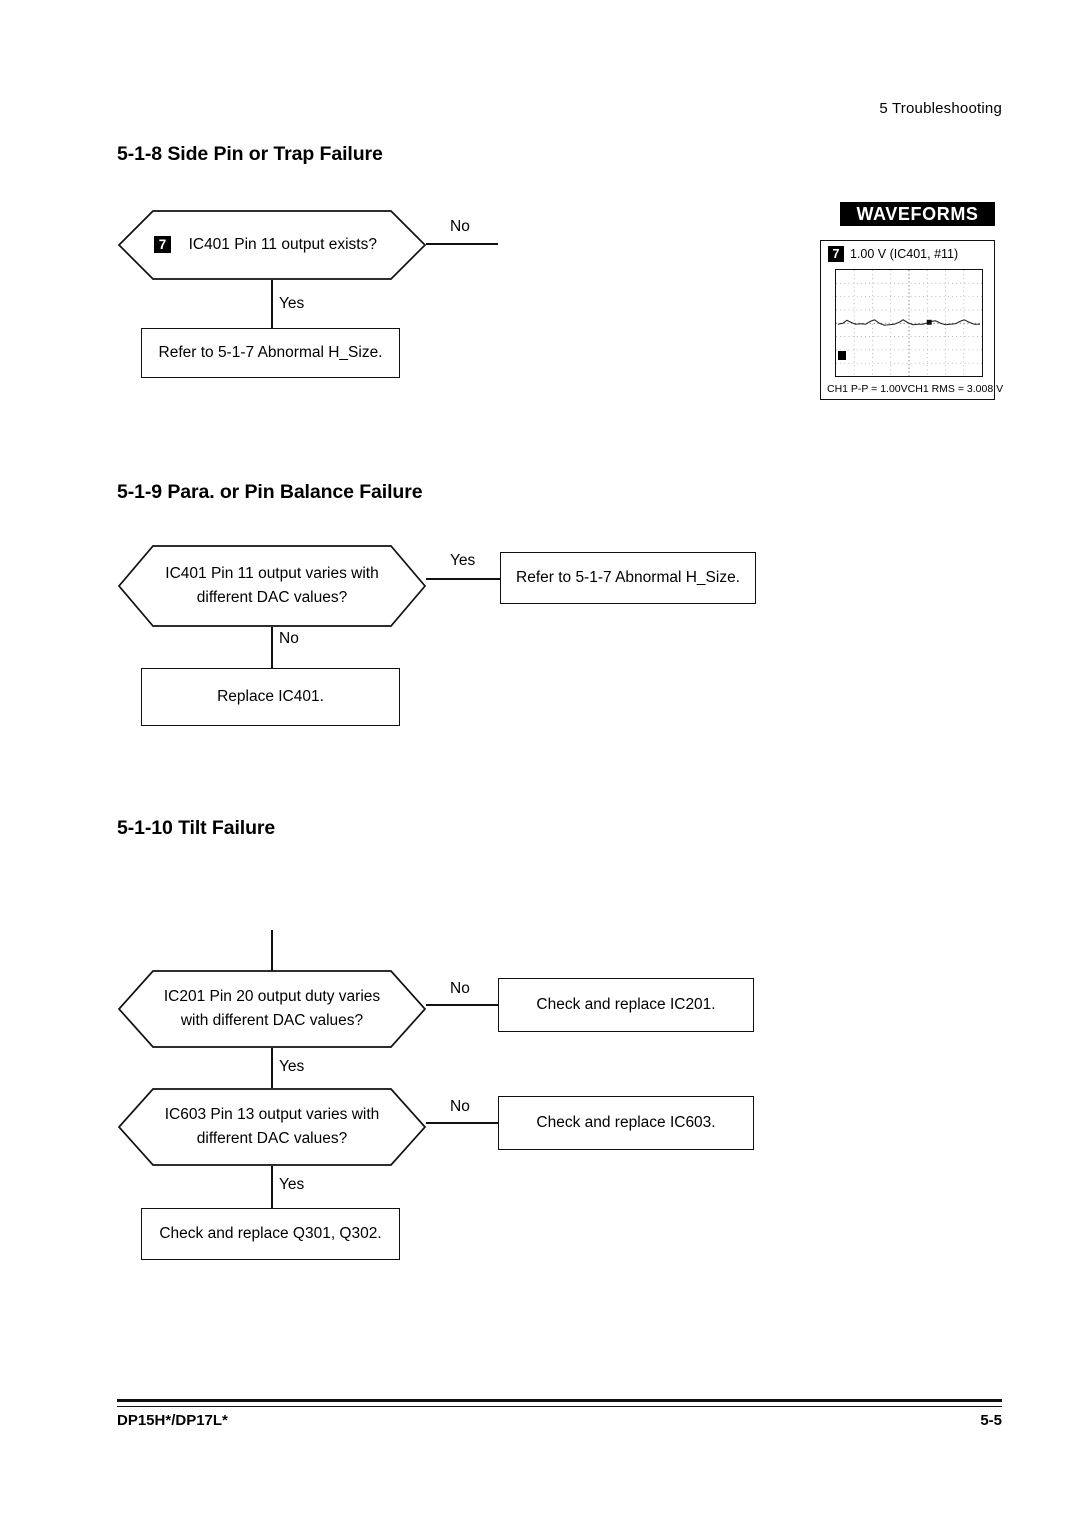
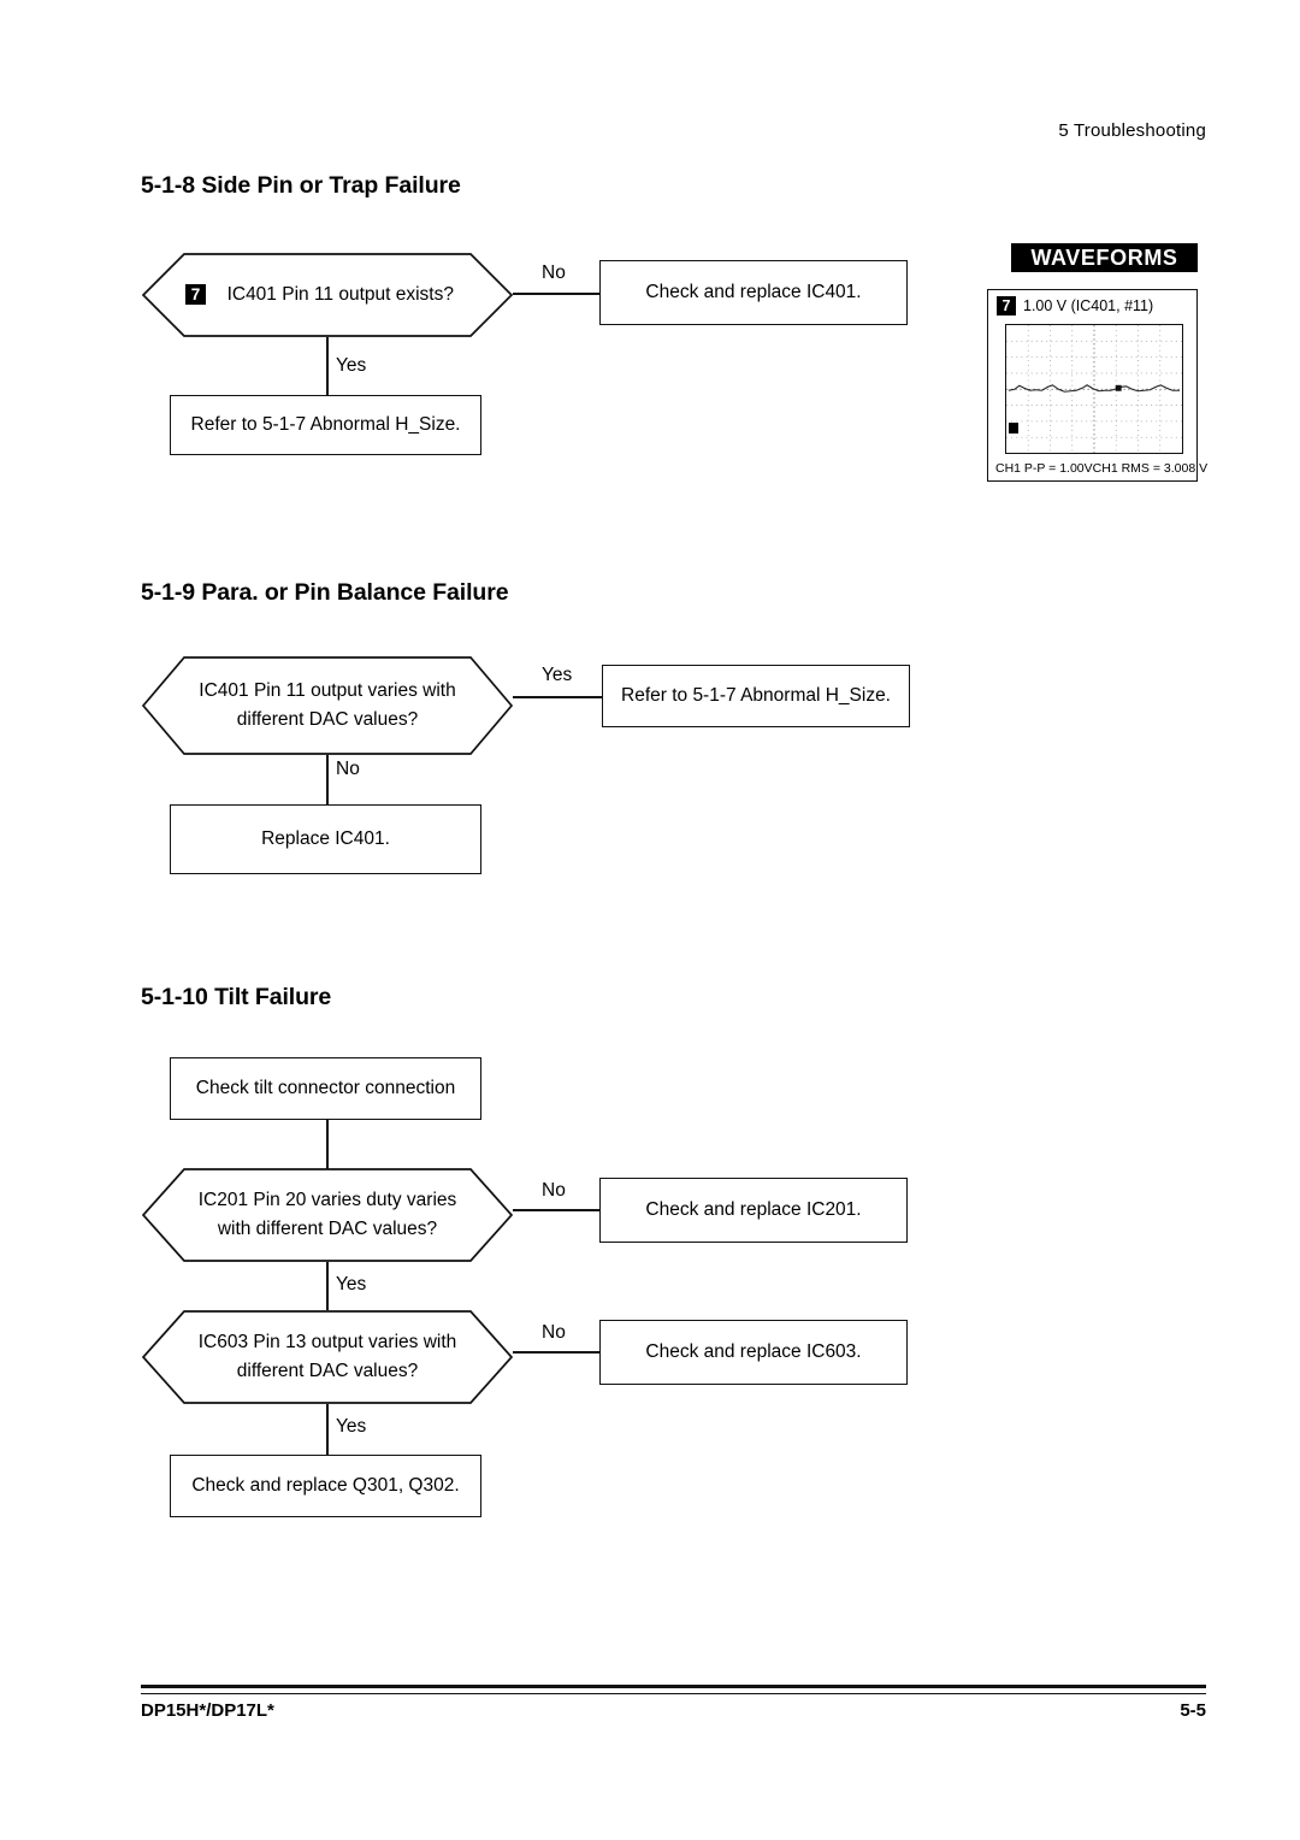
  5 Troubleshooting
  5-1-8 Side Pin or Trap Failure
  7
  IC401 Pin 11 output exists?
  No
+ Check and replace IC401.
  Yes
  Refer to 5-1-7 Abnormal H_Size.
  WAVEFORMS
  7
  1.00 V (IC401, #11)
  CH1 P-P = 1.00V
  CH1 RMS = 3.008 V
  5-1-9 Para. or Pin Balance Failure
  IC401 Pin 11 output varies with
  different DAC values?
  Yes
  Refer to 5-1-7 Abnormal H_Size.
  No
  Replace IC401.
  5-1-10 Tilt Failure
+ Check tilt connector connection
- IC201 Pin 20 output duty varies
+ IC201 Pin 20 varies duty varies
  with different DAC values?
  No
  Check and replace IC201.
  Yes
  IC603 Pin 13 output varies with
  different DAC values?
  No
  Check and replace IC603.
  Yes
  Check and replace Q301, Q302.
  DP15H*/DP17L*
  5-5
